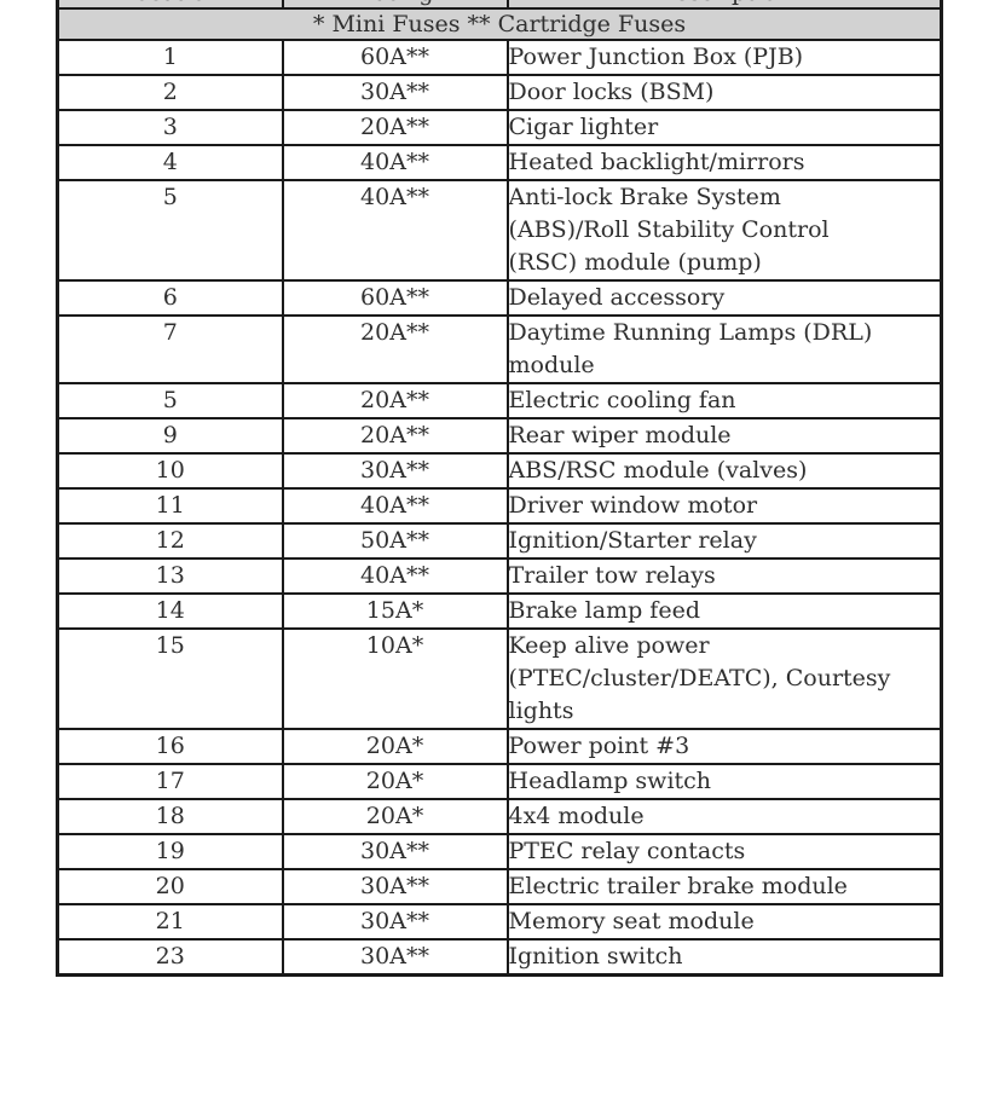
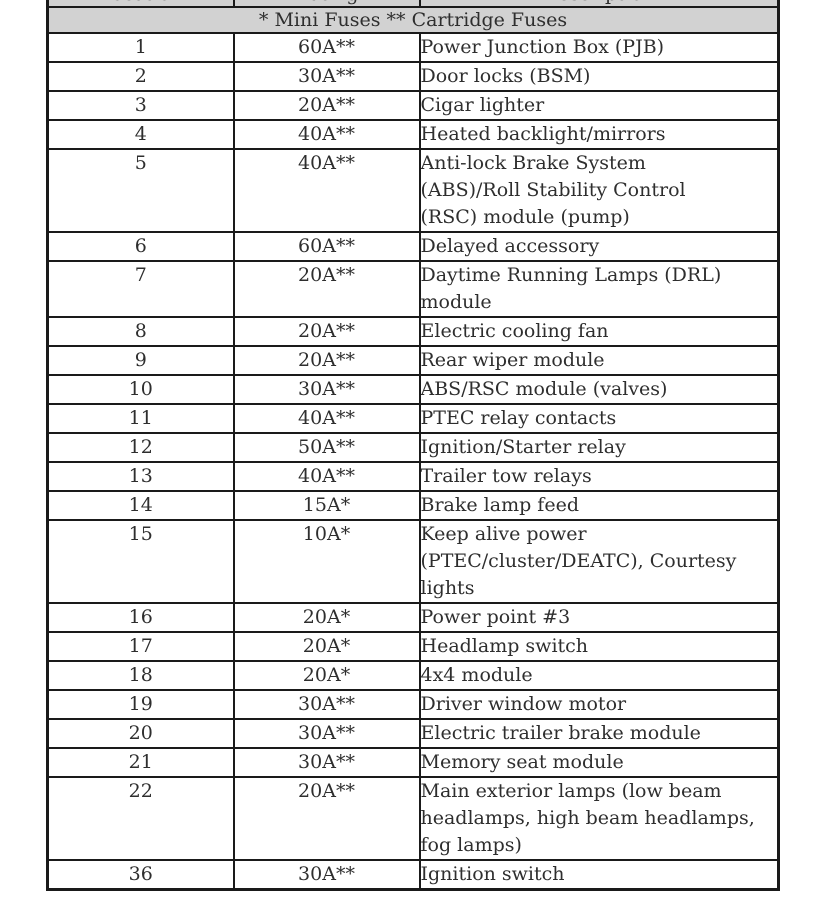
  * Mini Fuses ** Cartridge Fuses
  1	60A**	Power Junction Box (PJB)
  2	30A**	Door locks (BSM)
  3	20A**	Cigar lighter
  4	40A**	Heated backlight/mirrors
  5	40A**	Anti-lock Brake System (ABS)/Roll Stability Control (RSC) module (pump)
  6	60A**	Delayed accessory
  7	20A**	Daytime Running Lamps (DRL) module
- 5	20A**	Electric cooling fan
+ 8	20A**	Electric cooling fan
  9	20A**	Rear wiper module
  10	30A**	ABS/RSC module (valves)
- 11	40A**	Driver window motor
+ 11	40A**	PTEC relay contacts
  12	50A**	Ignition/Starter relay
  13	40A**	Trailer tow relays
  14	15A*	Brake lamp feed
  15	10A*	Keep alive power (PTEC/cluster/DEATC), Courtesy lights
  16	20A*	Power point #3
  17	20A*	Headlamp switch
  18	20A*	4x4 module
- 19	30A**	PTEC relay contacts
+ 19	30A**	Driver window motor
  20	30A**	Electric trailer brake module
  21	30A**	Memory seat module
+ 22	20A**	Main exterior lamps (low beam headlamps, high beam headlamps, fog lamps)
- 23	30A**	Ignition switch
+ 36	30A**	Ignition switch
